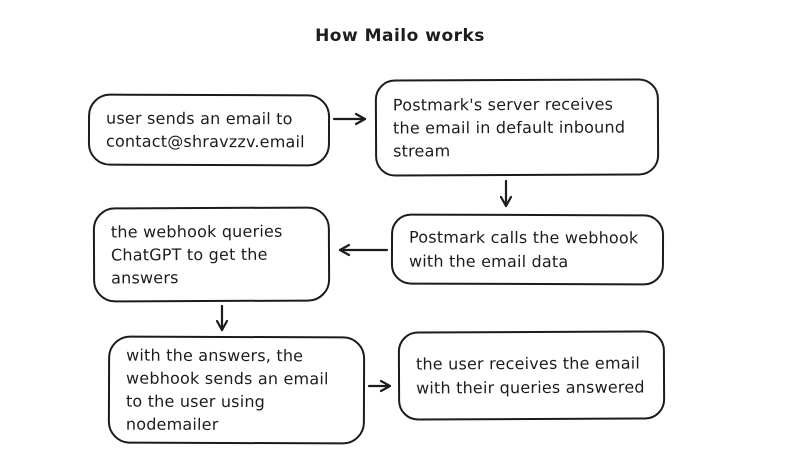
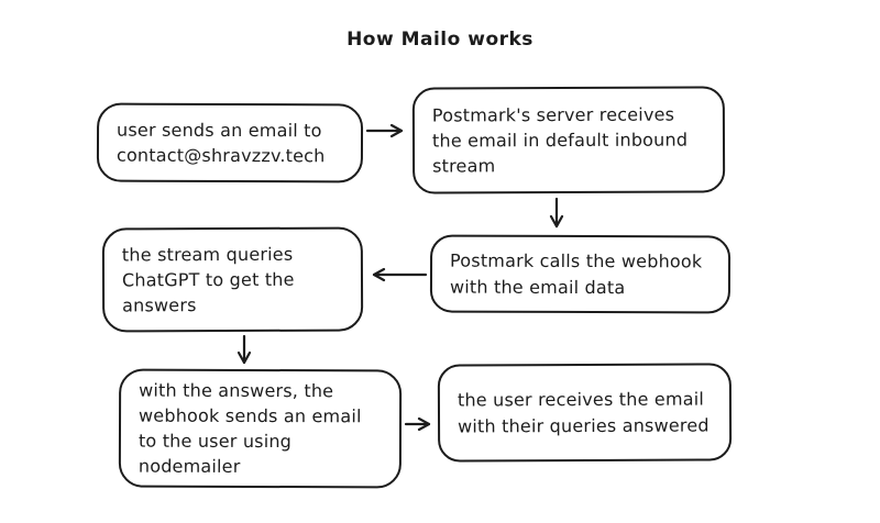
  How Mailo works
- user sends an email to contact@shravzzv.email
+ user sends an email to contact@shravzzv.tech
  Postmark's server receives the email in default inbound stream
  Postmark calls the webhook with the email data
- the webhook queries ChatGPT to get the answers
+ the stream queries ChatGPT to get the answers
  with the answers, the webhook sends an email to the user using nodemailer
  the user receives the email with their queries answered
